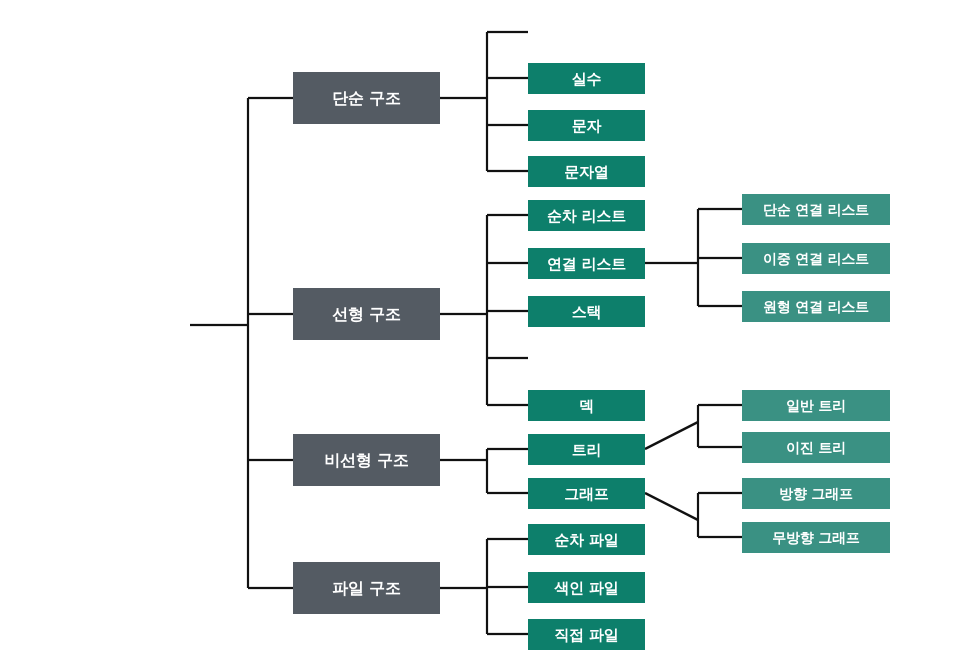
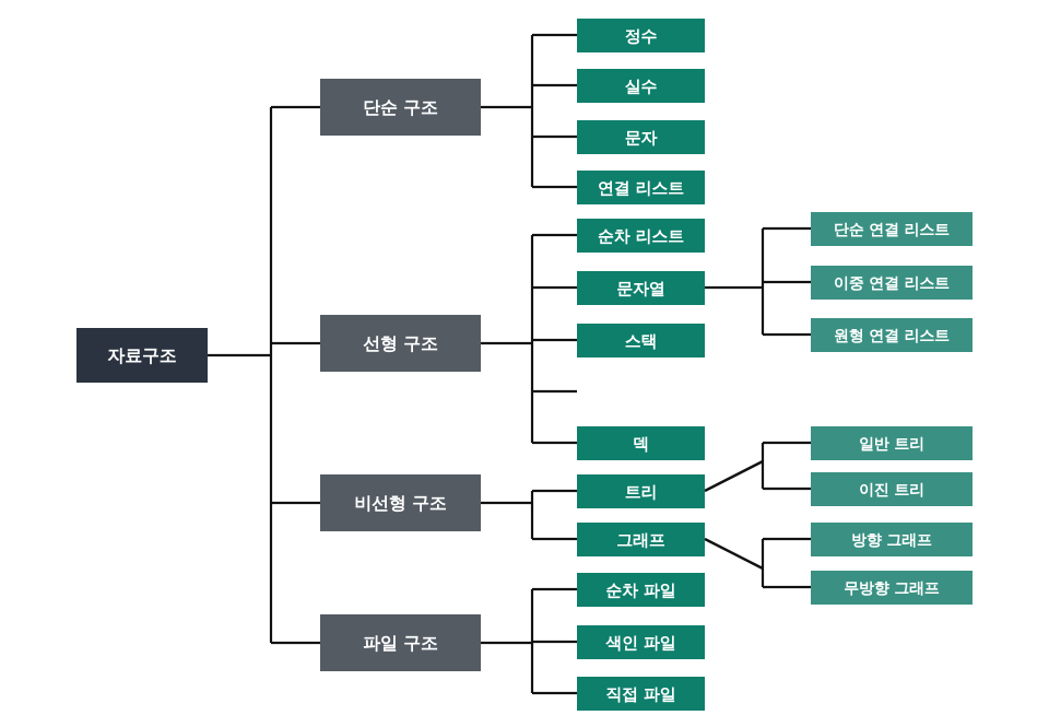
+ 자료구조
  단순 구조
  선형 구조
  비선형 구조
  파일 구조
+ 정수
  실수
  문자
- 문자열
+ 연결 리스트
  순차 리스트
- 연결 리스트
+ 문자열
  스택
  덱
  트리
  그래프
  순차 파일
  색인 파일
  직접 파일
  단순 연결 리스트
  이중 연결 리스트
  원형 연결 리스트
  일반 트리
  이진 트리
  방향 그래프
  무방향 그래프
